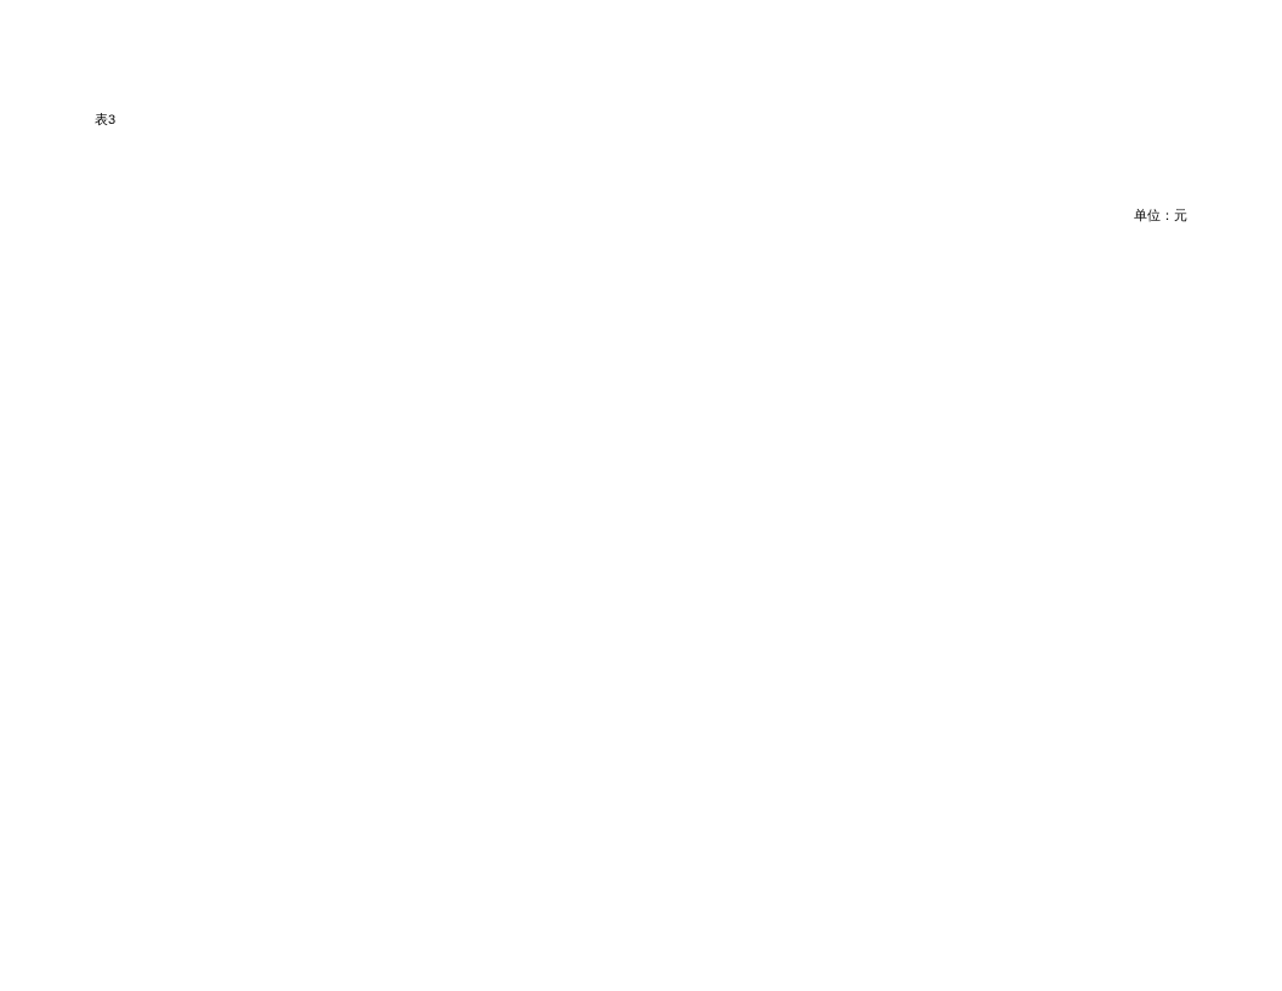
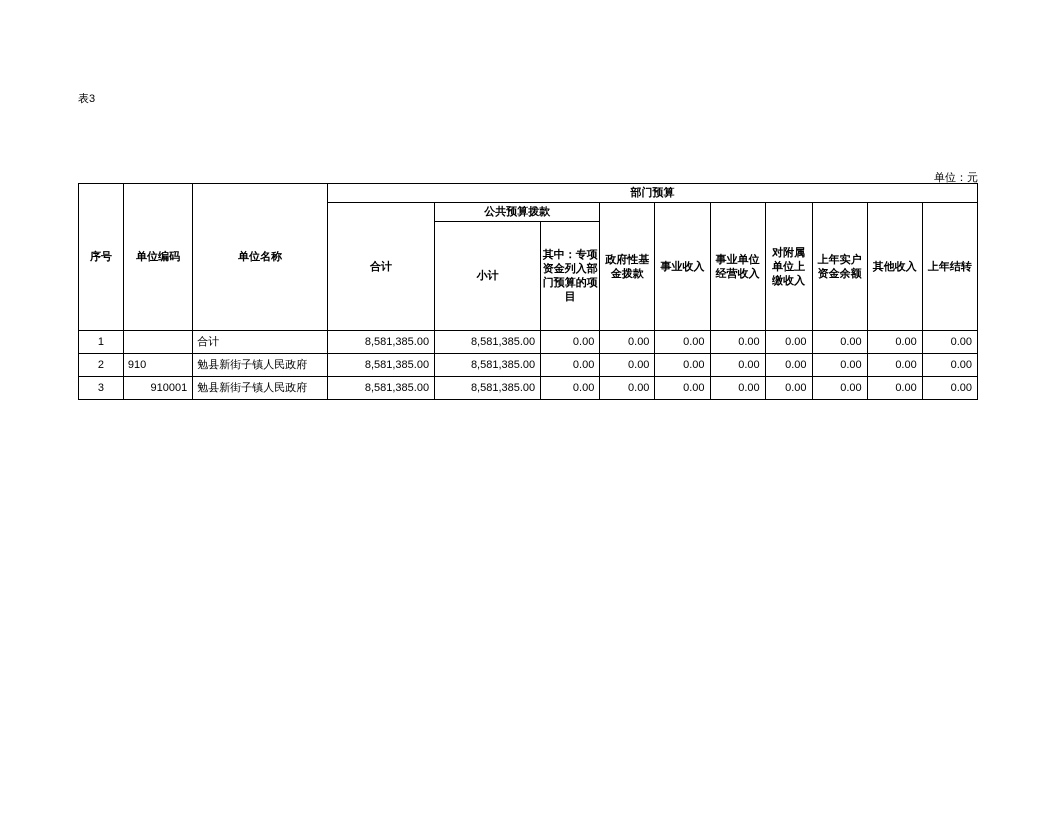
  表3
  单位：元
+ 序号	单位编码	单位名称	部门预算
+ 合计	公共预算拨款	政府性基金拨款	事业收入	事业单位经营收入	对附属单位上缴收入	上年实户资金余额	其他收入	上年结转
+ 小计	其中：专项资金列入部门预算的项目
+ 1		合计	8,581,385.00	8,581,385.00	0.00	0.00	0.00	0.00	0.00	0.00	0.00	0.00
+ 2	910	勉县新街子镇人民政府	8,581,385.00	8,581,385.00	0.00	0.00	0.00	0.00	0.00	0.00	0.00	0.00
+ 3	910001	勉县新街子镇人民政府	8,581,385.00	8,581,385.00	0.00	0.00	0.00	0.00	0.00	0.00	0.00	0.00
